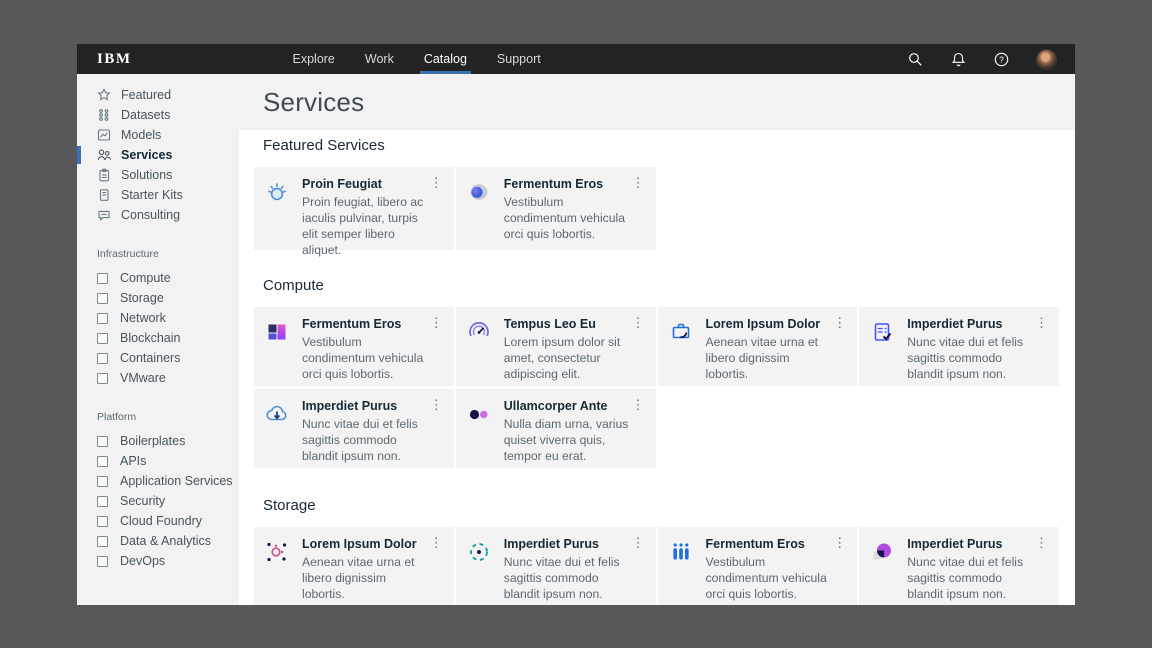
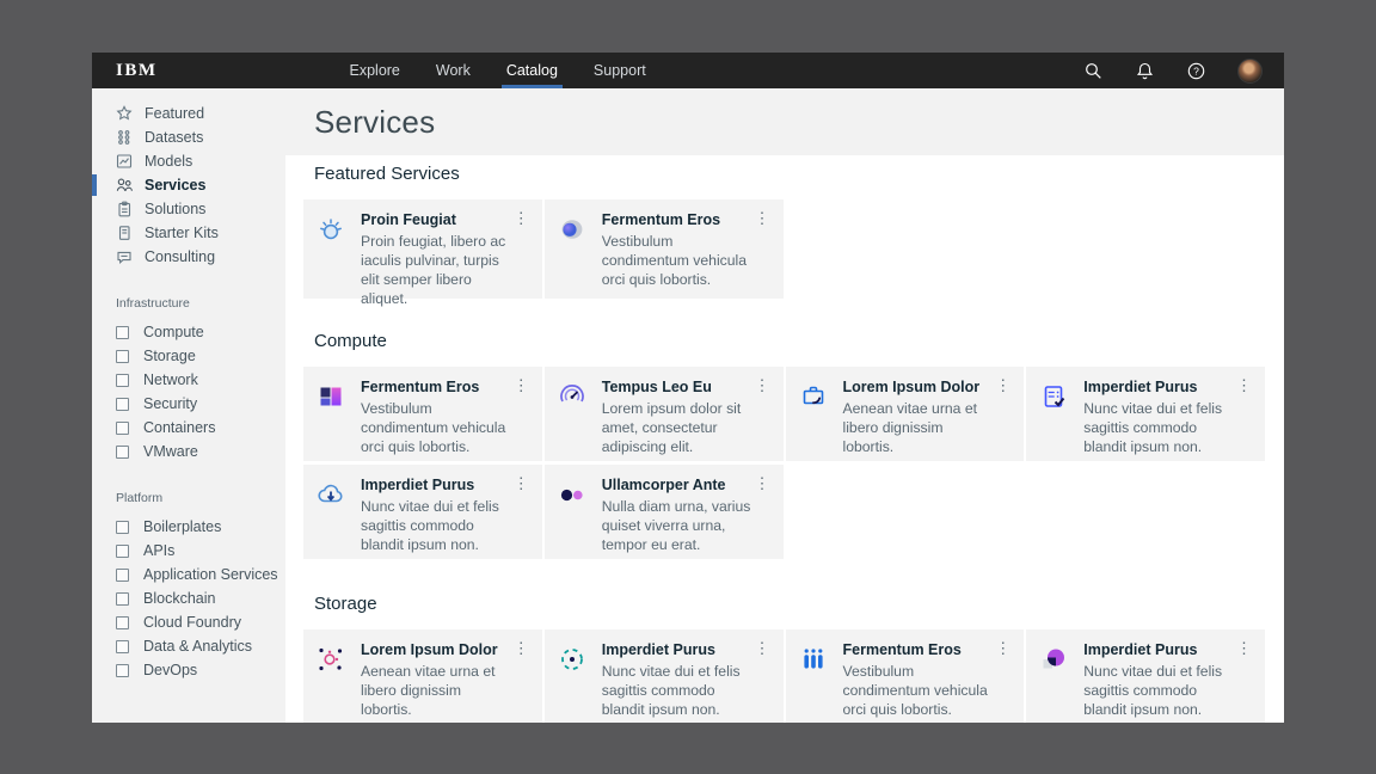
  IBM
  Explore
  Work
  Catalog
  Support
  ?
  Featured
  Datasets
  Models
  Services
  Solutions
  Starter Kits
  Consulting
  Infrastructure
  Compute
  Storage
  Network
- Blockchain
+ Security
  Containers
  VMware
  Platform
  Boilerplates
  APIs
  Application Services
- Security
+ Blockchain
  Cloud Foundry
  Data & Analytics
  DevOps
  Services
  Featured Services
  Proin Feugiat
  Proin feugiat, libero ac iaculis pulvinar, turpis elit semper libero aliquet.
  ⋮
  Fermentum Eros
  Vestibulum condimentum vehicula orci quis lobortis.
  ⋮
  Compute
  Fermentum Eros
  Vestibulum condimentum vehicula orci quis lobortis.
  ⋮
  Tempus Leo Eu
  Lorem ipsum dolor sit amet, consectetur adipiscing elit.
  ⋮
  Lorem Ipsum Dolor
  Aenean vitae urna et libero dignissim lobortis.
  ⋮
  Imperdiet Purus
  Nunc vitae dui et felis sagittis commodo blandit ipsum non.
  ⋮
  Imperdiet Purus
  Nunc vitae dui et felis sagittis commodo blandit ipsum non.
  ⋮
  Ullamcorper Ante
- Nulla diam urna, varius quiset viverra quis, tempor eu erat.
+ Nulla diam urna, varius quiset viverra urna, tempor eu erat.
  ⋮
  Storage
  Lorem Ipsum Dolor
  Aenean vitae urna et libero dignissim lobortis.
  ⋮
  Imperdiet Purus
  Nunc vitae dui et felis sagittis commodo blandit ipsum non.
  ⋮
  Fermentum Eros
  Vestibulum condimentum vehicula orci quis lobortis.
  ⋮
  Imperdiet Purus
  Nunc vitae dui et felis sagittis commodo blandit ipsum non.
  ⋮
